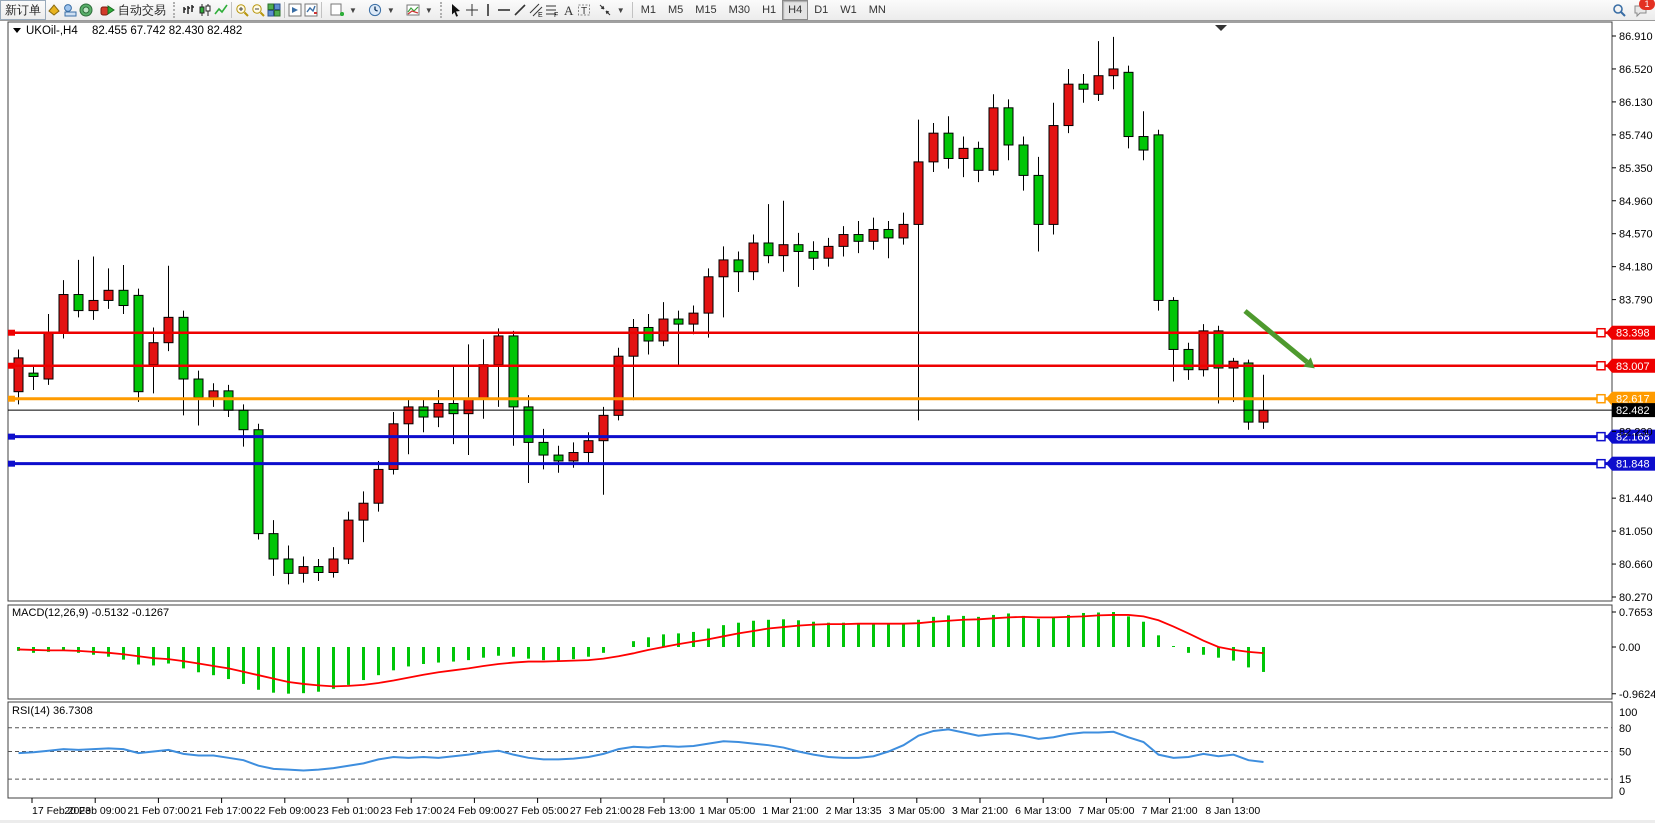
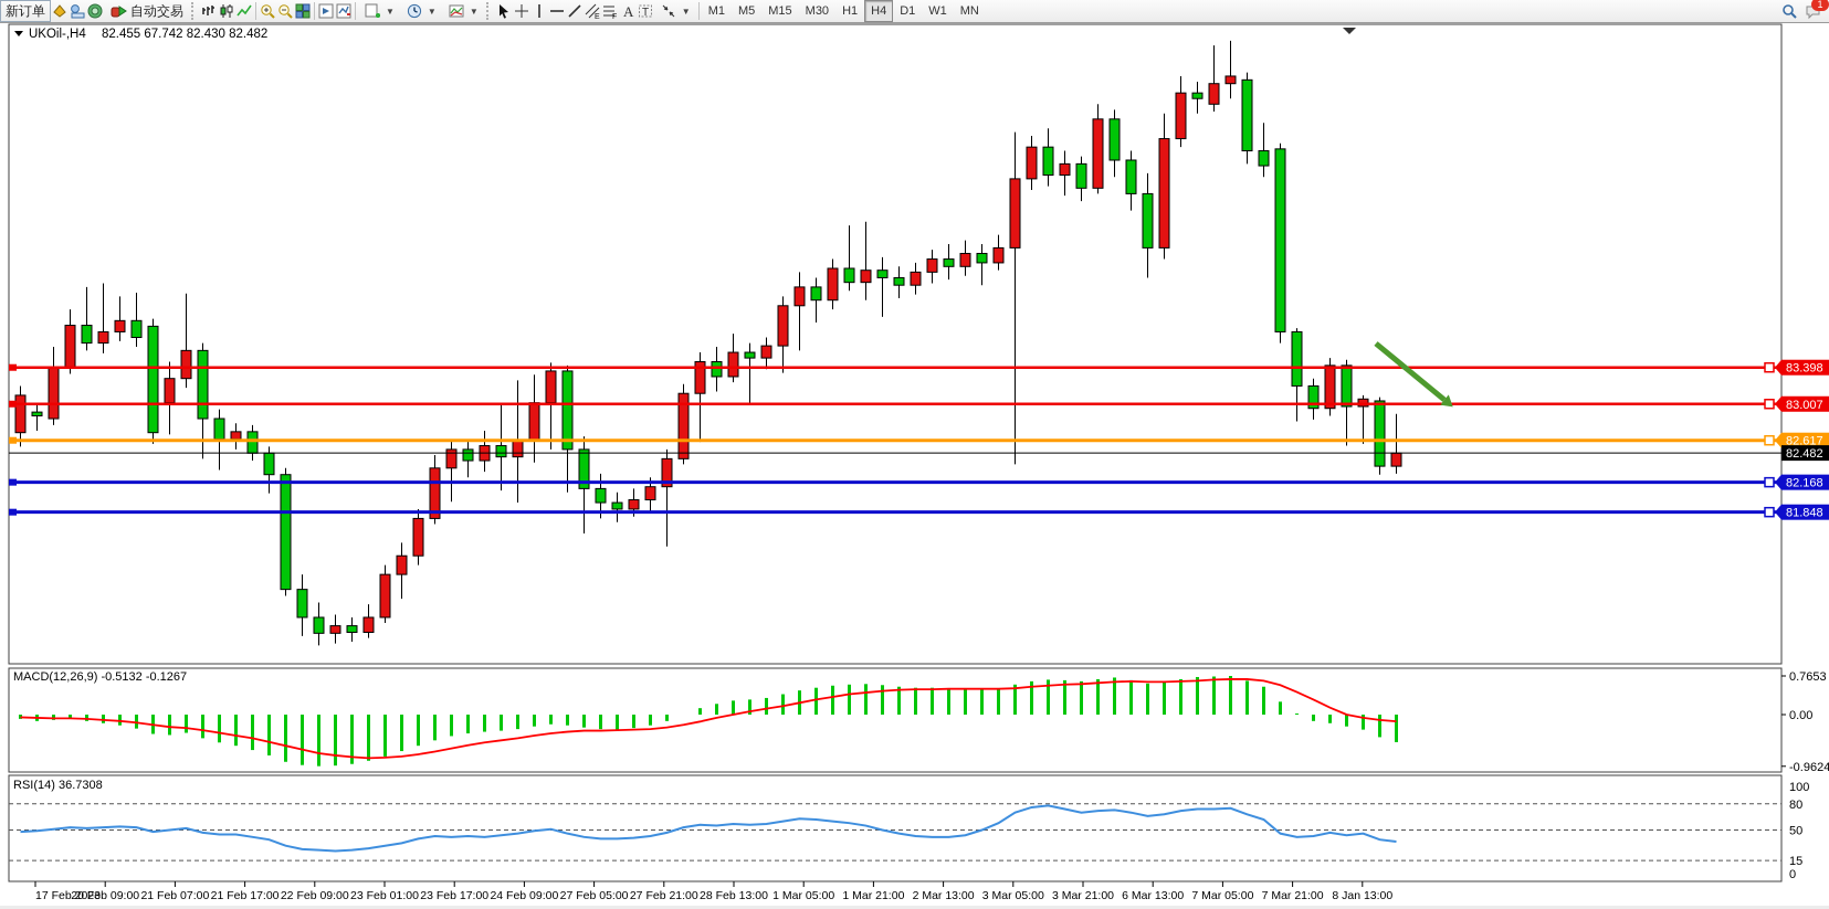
  83.398
  83.007
  82.617
  82.168
  81.848
  82.482
- 86.910
- 86.520
- 86.130
- 85.740
- 85.350
- 84.960
- 84.570
- 84.180
- 83.790
- 82.230
- 81.440
- 81.050
- 80.660
- 80.270
  17 Feb 2023
  20 Feb 09:00
  21 Feb 07:00
  21 Feb 17:00
  22 Feb 09:00
  23 Feb 01:00
  23 Feb 17:00
  24 Feb 09:00
  27 Feb 05:00
  27 Feb 21:00
  28 Feb 13:00
  1 Mar 05:00
  1 Mar 21:00
- 2 Mar 13:35
+ 2 Mar 13:00
  3 Mar 05:00
  3 Mar 21:00
  6 Mar 13:00
  7 Mar 05:00
  7 Mar 21:00
  8 Jan 13:00
  MACD(12,26,9) -0.5132 -0.1267
  0.7653
  0.00
  -0.9624
  RSI(14) 36.7308
  100
  80
  50
  15
  0
  UKOil-,H4
  82.455 67.742 82.430 82.482
  新订单
  自动交易
  ▼
  ▼
  ▼
  A
  T
  ▼
  M1
  M5
  M15
  M30
  H1
  H4
  D1
  W1
  MN
  1
